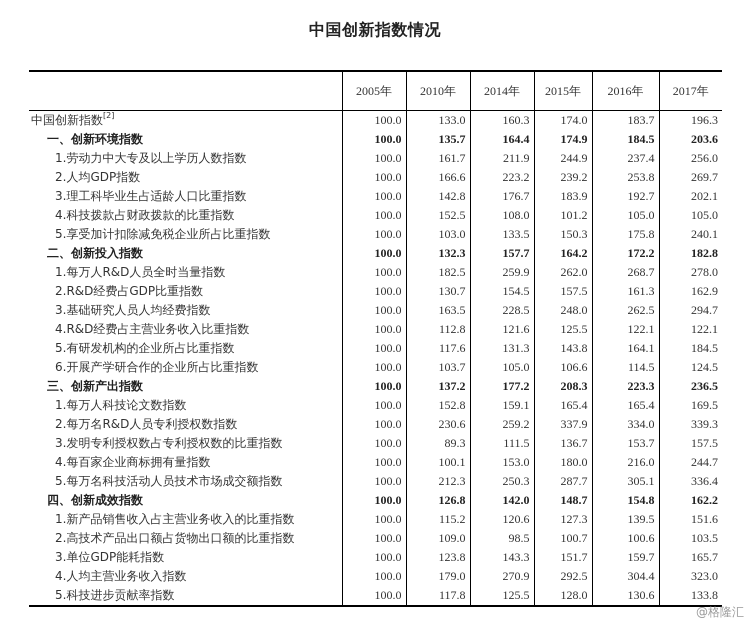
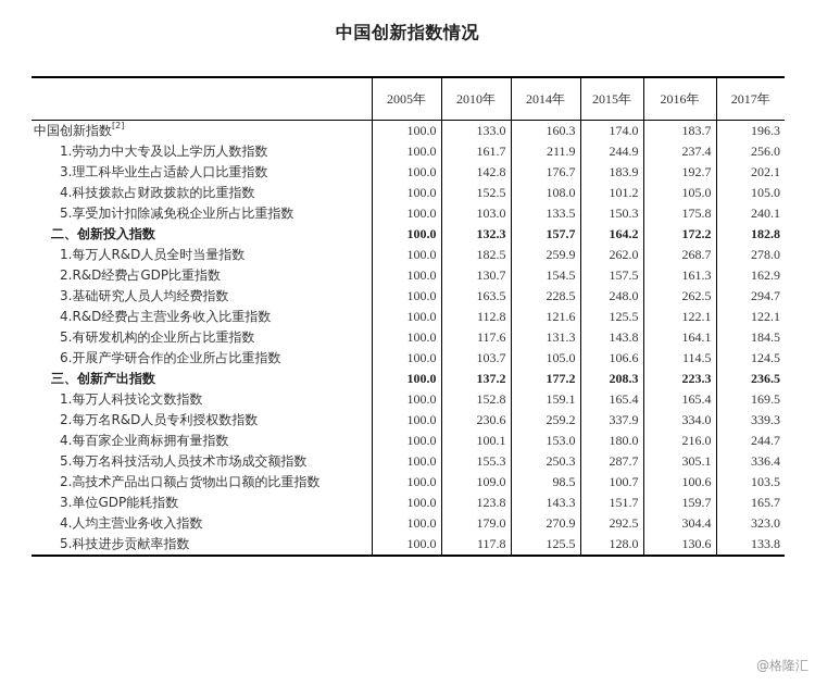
  中国创新指数情况
  	2005年	2010年	2014年	2015年	2016年	2017年
  中国创新指数[2]	100.0	133.0	160.3	174.0	183.7	196.3
- 一、创新环境指数	100.0	135.7	164.4	174.9	184.5	203.6
  1.劳动力中大专及以上学历人数指数	100.0	161.7	211.9	244.9	237.4	256.0
- 2.人均GDP指数	100.0	166.6	223.2	239.2	253.8	269.7
  3.理工科毕业生占适龄人口比重指数	100.0	142.8	176.7	183.9	192.7	202.1
  4.科技拨款占财政拨款的比重指数	100.0	152.5	108.0	101.2	105.0	105.0
  5.享受加计扣除减免税企业所占比重指数	100.0	103.0	133.5	150.3	175.8	240.1
  二、创新投入指数	100.0	132.3	157.7	164.2	172.2	182.8
  1.每万人R&D人员全时当量指数	100.0	182.5	259.9	262.0	268.7	278.0
  2.R&D经费占GDP比重指数	100.0	130.7	154.5	157.5	161.3	162.9
  3.基础研究人员人均经费指数	100.0	163.5	228.5	248.0	262.5	294.7
  4.R&D经费占主营业务收入比重指数	100.0	112.8	121.6	125.5	122.1	122.1
  5.有研发机构的企业所占比重指数	100.0	117.6	131.3	143.8	164.1	184.5
  6.开展产学研合作的企业所占比重指数	100.0	103.7	105.0	106.6	114.5	124.5
  三、创新产出指数	100.0	137.2	177.2	208.3	223.3	236.5
  1.每万人科技论文数指数	100.0	152.8	159.1	165.4	165.4	169.5
  2.每万名R&D人员专利授权数指数	100.0	230.6	259.2	337.9	334.0	339.3
- 3.发明专利授权数占专利授权数的比重指数	100.0	89.3	111.5	136.7	153.7	157.5
  4.每百家企业商标拥有量指数	100.0	100.1	153.0	180.0	216.0	244.7
- 5.每万名科技活动人员技术市场成交额指数	100.0	212.3	250.3	287.7	305.1	336.4
+ 5.每万名科技活动人员技术市场成交额指数	100.0	155.3	250.3	287.7	305.1	336.4
- 四、创新成效指数	100.0	126.8	142.0	148.7	154.8	162.2
- 1.新产品销售收入占主营业务收入的比重指数	100.0	115.2	120.6	127.3	139.5	151.6
  2.高技术产品出口额占货物出口额的比重指数	100.0	109.0	98.5	100.7	100.6	103.5
  3.单位GDP能耗指数	100.0	123.8	143.3	151.7	159.7	165.7
  4.人均主营业务收入指数	100.0	179.0	270.9	292.5	304.4	323.0
  5.科技进步贡献率指数	100.0	117.8	125.5	128.0	130.6	133.8
  @格隆汇
